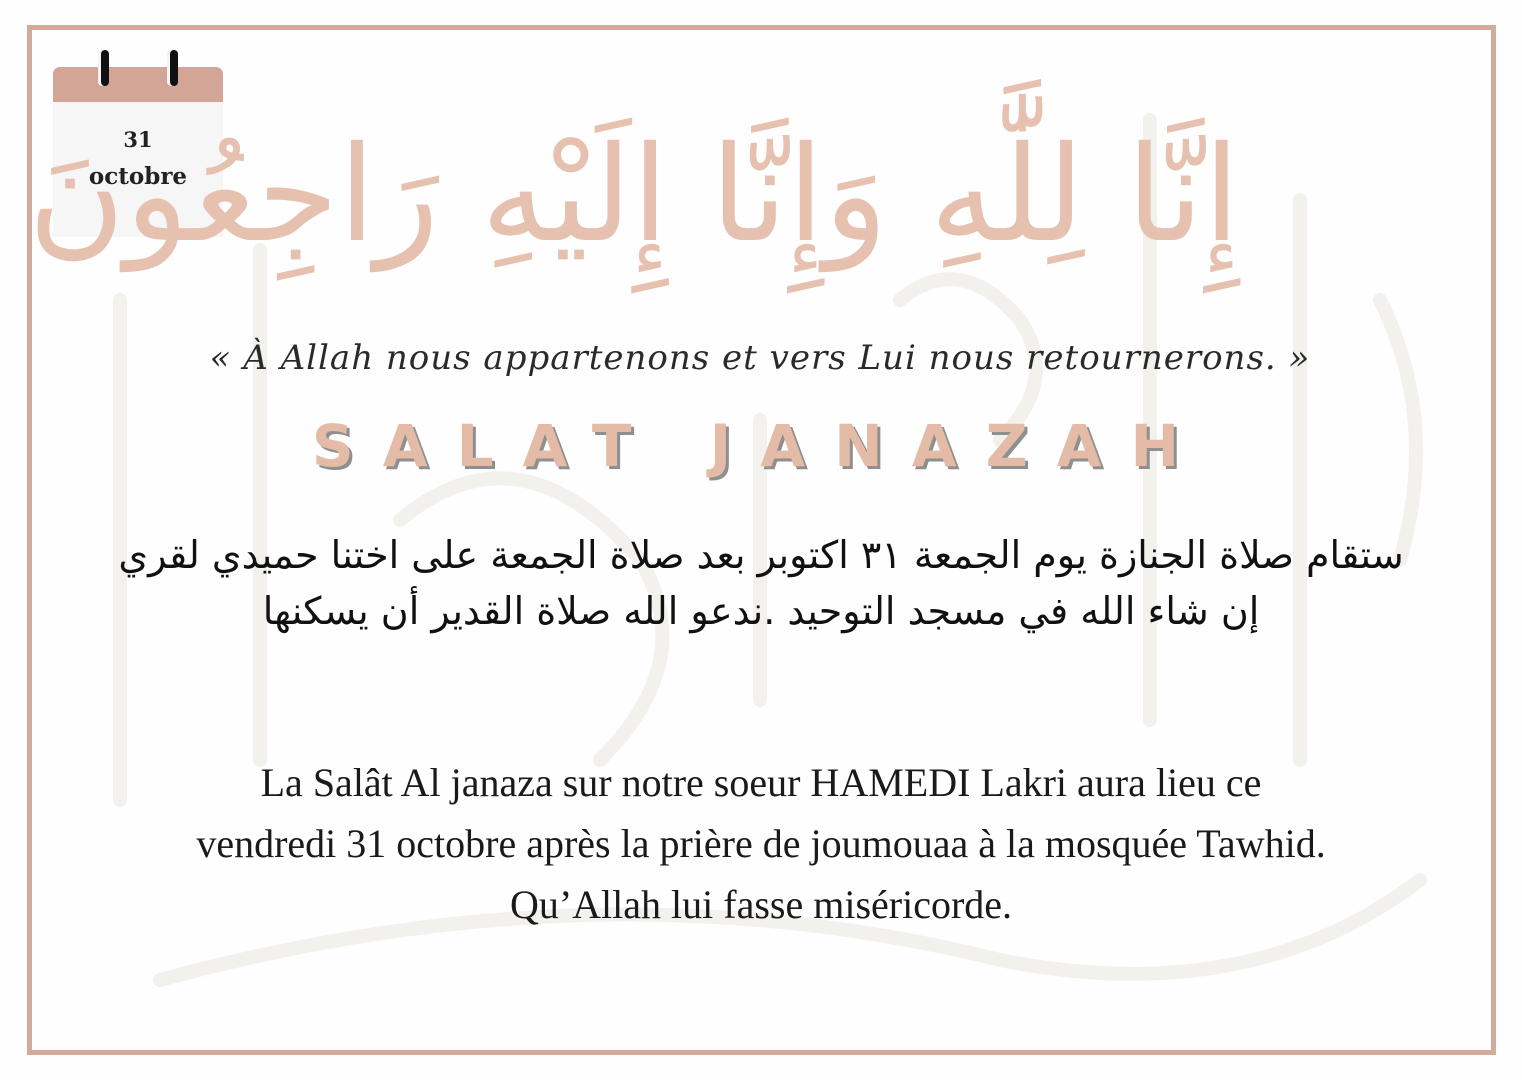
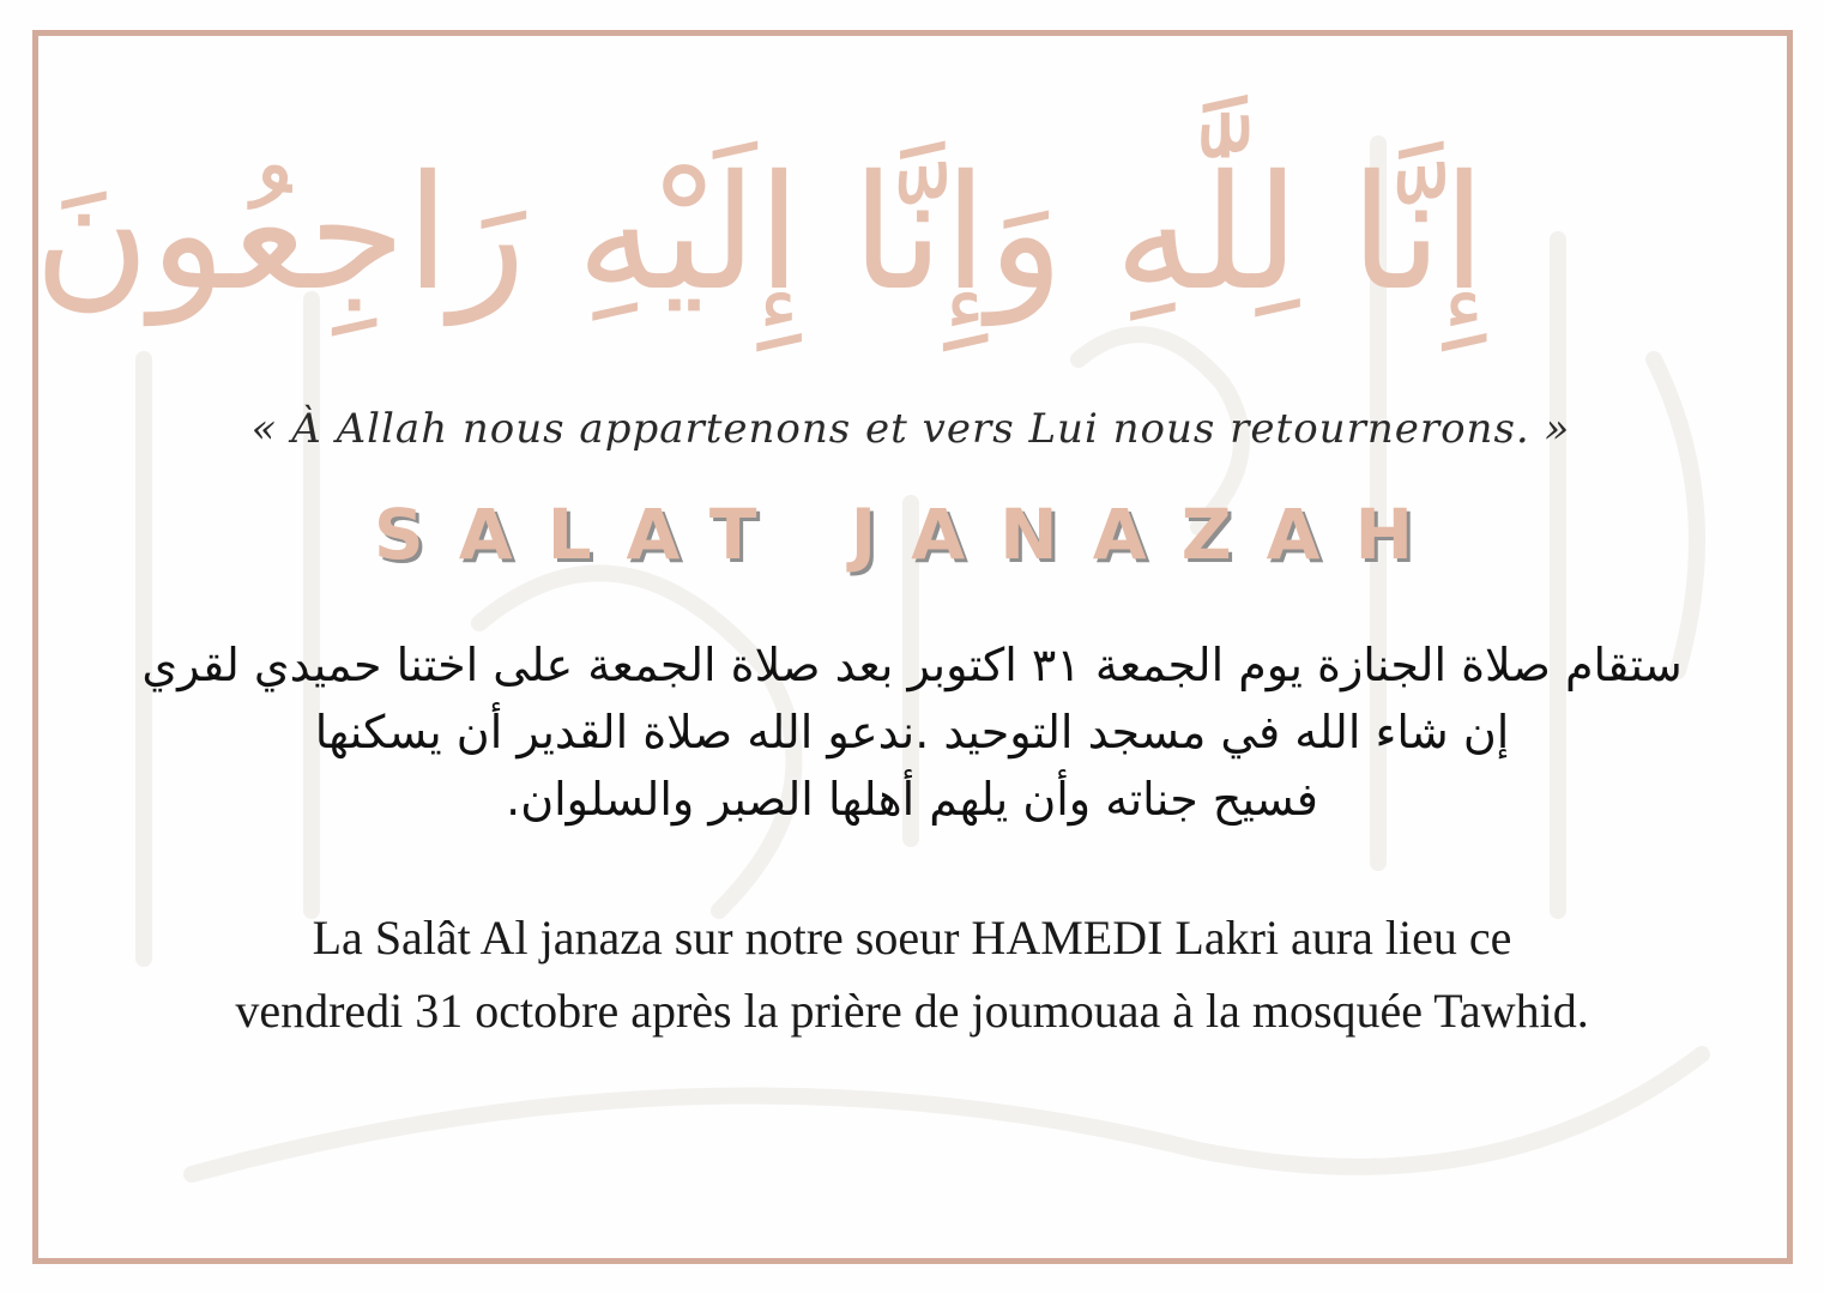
- 31
- octobre
  إِنَّا لِلَّٰهِ وَإِنَّا إِلَيْهِ رَاجِعُونَ
  « À Allah nous appartenons et vers Lui nous retournerons. »
  SALAT JANAZAH
  ستقام صلاة الجنازة يوم الجمعة ٣١ اكتوبر بعد صلاة الجمعة على اختنا حميدي لقري
  إن شاء الله في مسجد التوحيد .ندعو الله صلاة القدير أن يسكنها
+ فسيح جناته وأن يلهم أهلها الصبر والسلوان.
  La Salât Al janaza sur notre soeur HAMEDI Lakri aura lieu ce
  vendredi 31 octobre après la prière de joumouaa à la mosquée Tawhid.
- Qu’Allah lui fasse miséricorde.
